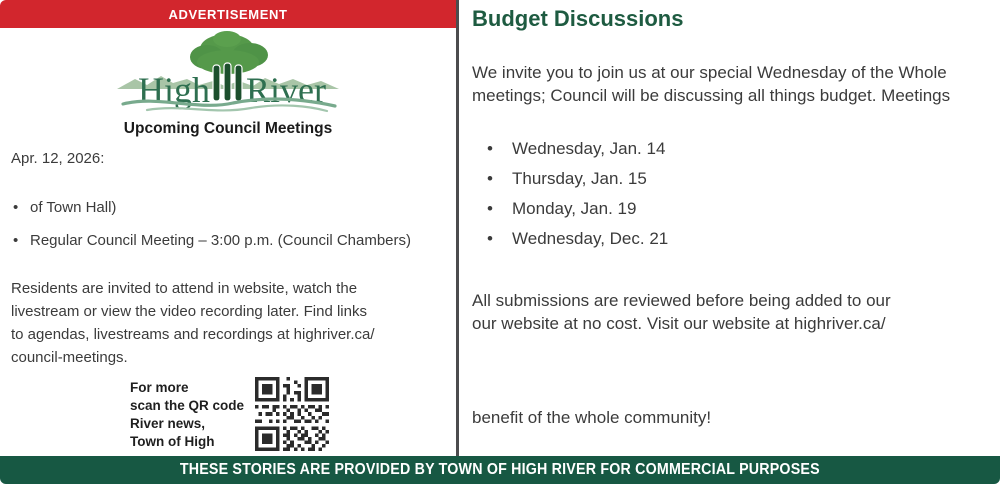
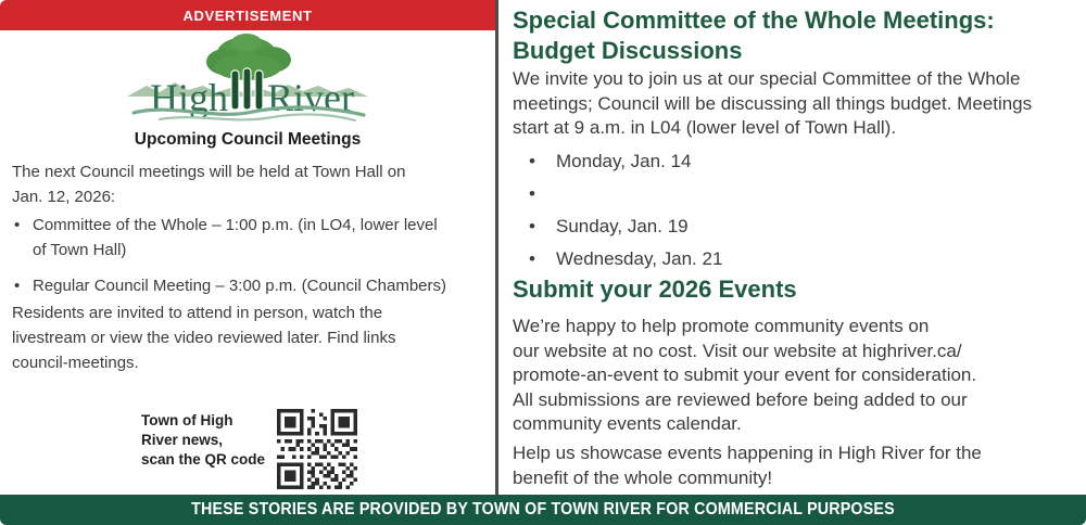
  ADVERTISEMENT
  High
  River
  Upcoming Council Meetings
+ The next Council meetings will be held at Town Hall on
- Apr. 12, 2026:
+ Jan. 12, 2026:
  •
+ Committee of the Whole – 1:00 p.m. (in LO4, lower level
  of Town Hall)
  •
  Regular Council Meeting – 3:00 p.m. (Council Chambers)
- Residents are invited to attend in website, watch the
+ Residents are invited to attend in person, watch the
- livestream or view the video recording later. Find links
+ livestream or view the video reviewed later. Find links
- to agendas, livestreams and recordings at highriver.ca/
  council-meetings.
- For more
- scan the QR code
+ Town of High
  River news,
- Town of High
+ scan the QR code
+ Special Committee of the Whole Meetings:
  Budget Discussions
- We invite you to join us at our special Wednesday of the Whole
+ We invite you to join us at our special Committee of the Whole
  meetings; Council will be discussing all things budget. Meetings
+ start at 9 a.m. in L04 (lower level of Town Hall).
  •
- Wednesday, Jan. 14
+ Monday, Jan. 14
  •
- Thursday, Jan. 15
  •
- Monday, Jan. 19
+ Sunday, Jan. 19
  •
- Wednesday, Dec. 21
+ Wednesday, Jan. 21
+ Submit your 2026 Events
+ We’re happy to help promote community events on
- All submissions are reviewed before being added to our
+ our website at no cost. Visit our website at highriver.ca/
+ promote-an-event to submit your event for consideration.
- our website at no cost. Visit our website at highriver.ca/
+ All submissions are reviewed before being added to our
+ community events calendar.
+ Help us showcase events happening in High River for the
  benefit of the whole community!
- THESE STORIES ARE PROVIDED BY TOWN OF HIGH RIVER FOR COMMERCIAL PURPOSES
+ THESE STORIES ARE PROVIDED BY TOWN OF TOWN RIVER FOR COMMERCIAL PURPOSES
